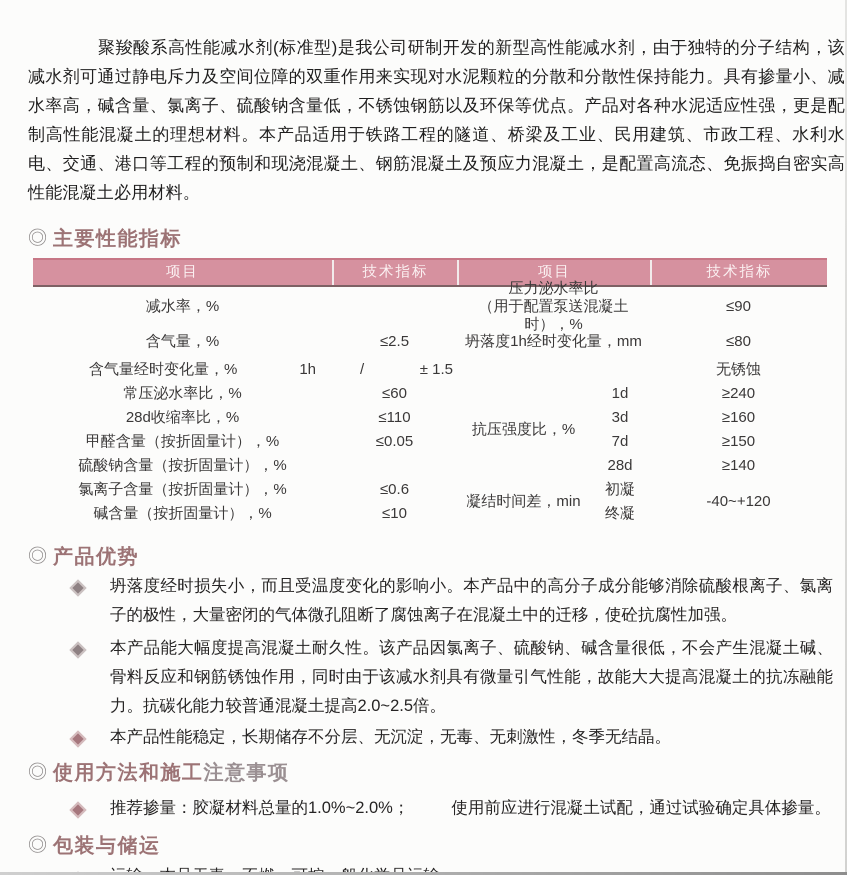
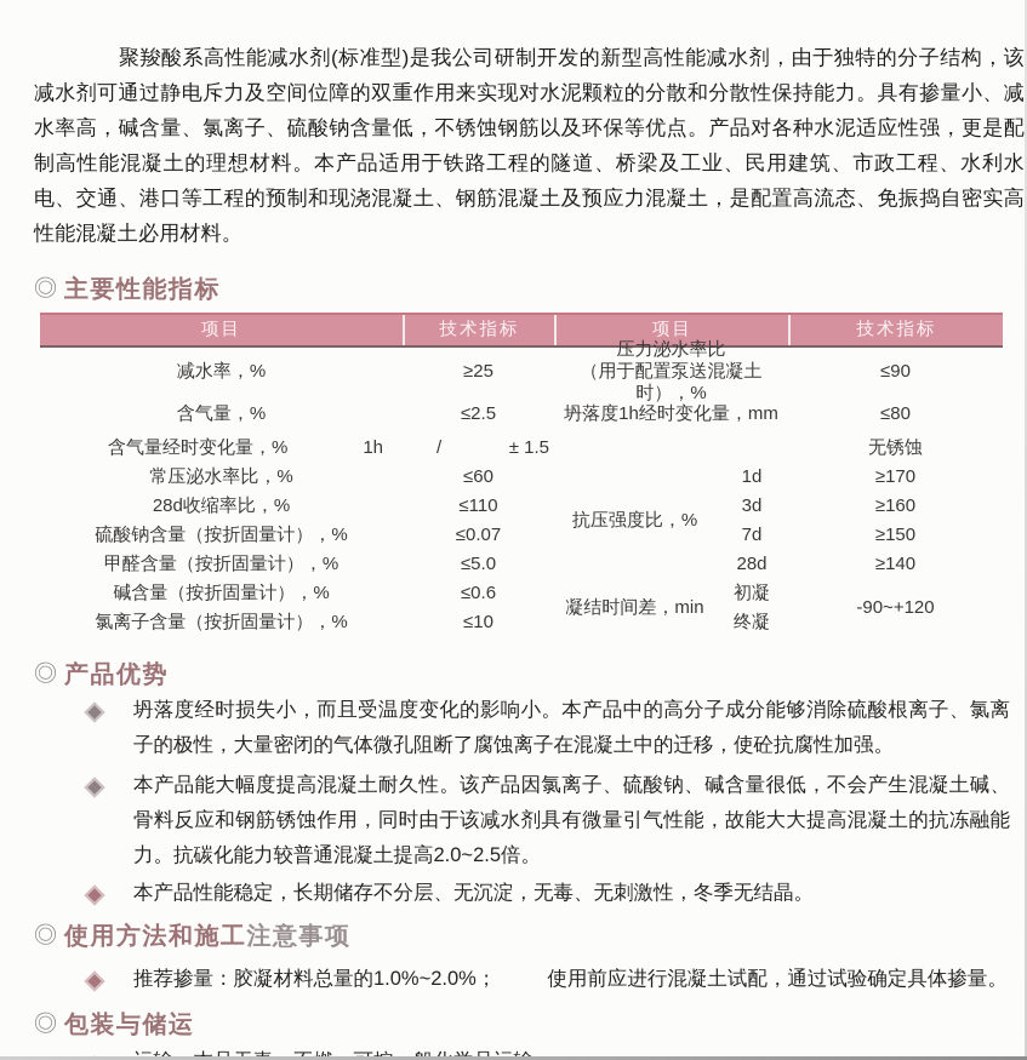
  聚羧酸系高性能减水剂(标准型)是我公司研制开发的新型高性能减水剂，由于独特的分子结构，该减水剂可通过静电斥力及空间位障的双重作用来实现对水泥颗粒的分散和分散性保持能力。具有掺量小、减水率高，碱含量、氯离子、硫酸钠含量低，不锈蚀钢筋以及环保等优点。产品对各种水泥适应性强，更是配制高性能混凝土的理想材料。本产品适用于铁路工程的隧道、桥梁及工业、民用建筑、市政工程、水利水电、交通、港口等工程的预制和现浇混凝土、钢筋混凝土及预应力混凝土，是配置高流态、免振捣自密实高性能混凝土必用材料。
  ◎
  主要性能指标
  项目
  技术指标
  项目
  技术指标
  减水率，%
+ ≥25
  含气量，%
  ≤2.5
  含气量经时变化量，%
  1h
  /
  ± 1.5
  常压泌水率比，%
  ≤60
  28d收缩率比，%
  ≤110
- 甲醛含量（按折固量计），%
+ 硫酸钠含量（按折固量计），%
- ≤0.05
+ ≤0.07
- 硫酸钠含量（按折固量计），%
+ 甲醛含量（按折固量计），%
+ ≤5.0
- 氯离子含量（按折固量计），%
+ 碱含量（按折固量计），%
  ≤0.6
- 碱含量（按折固量计），%
+ 氯离子含量（按折固量计），%
  ≤10
  压力泌水率比
  （用于配置泵送混凝土时），%
  ≤90
  坍落度1h经时变化量，mm
  ≤80
  无锈蚀
  抗压强度比，%
  1d
- ≥240
+ ≥170
  3d
  ≥160
  7d
  ≥150
  28d
  ≥140
  凝结时间差，min
  初凝
  终凝
- -40~+120
+ -90~+120
  ◎
  产品优势
  坍落度经时损失小，而且受温度变化的影响小。本产品中的高分子成分能够消除硫酸根离子、氯离子的极性，大量密闭的气体微孔阻断了腐蚀离子在混凝土中的迁移，使砼抗腐性加强。
  本产品能大幅度提高混凝土耐久性。该产品因氯离子、硫酸钠、碱含量很低，不会产生混凝土碱、骨料反应和钢筋锈蚀作用，同时由于该减水剂具有微量引气性能，故能大大提高混凝土的抗冻融能力。抗碳化能力较普通混凝土提高2.0~2.5倍。
  本产品性能稳定，长期储存不分层、无沉淀，无毒、无刺激性，冬季无结晶。
  ◎
  使用方法和施工
  注意事项
  推荐掺量：胶凝材料总量的1.0%~2.0%；
  使用前应进行混凝土试配，通过试验确定具体掺量。
  ◎
  包装与储运
